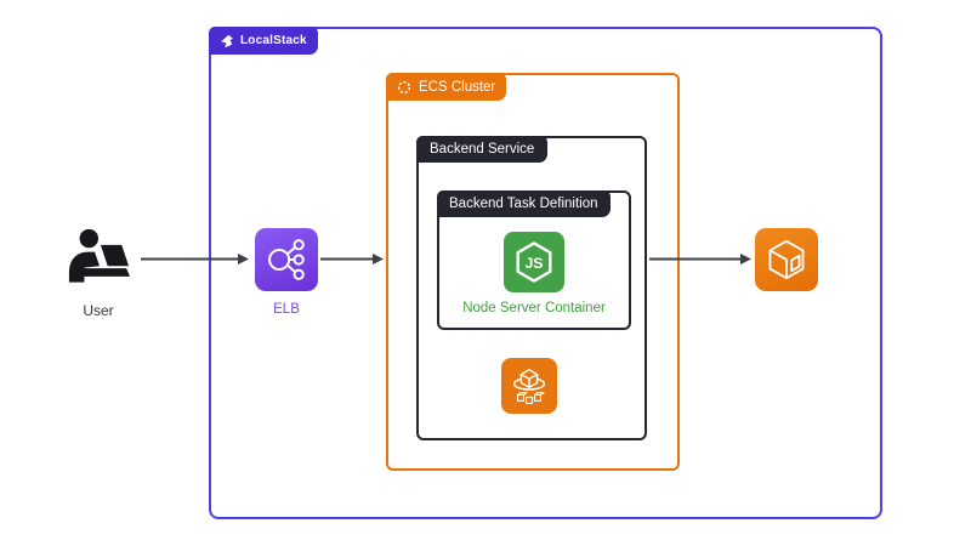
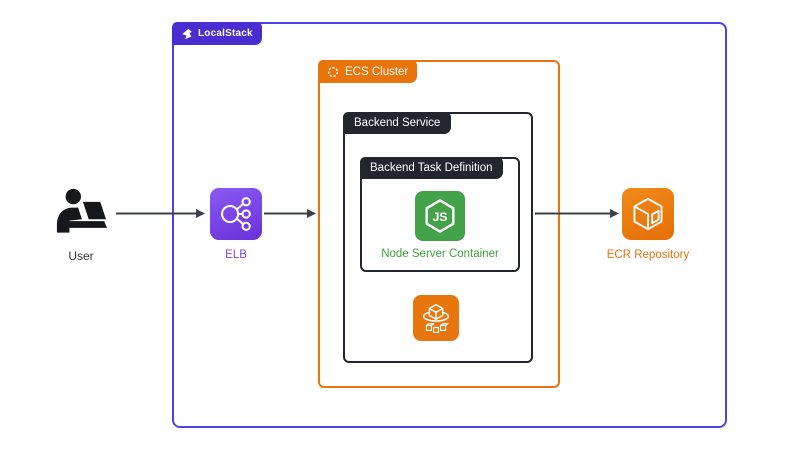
  LocalStack
  ECS Cluster
  Backend Service
  Backend Task Definition
  User
  ELB
  JS
  Node Server Container
+ ECR Repository
